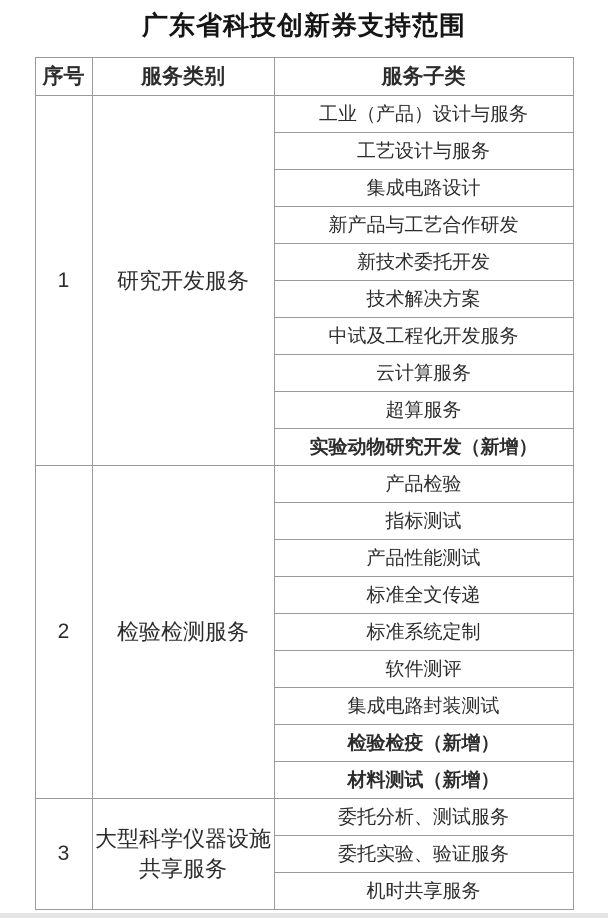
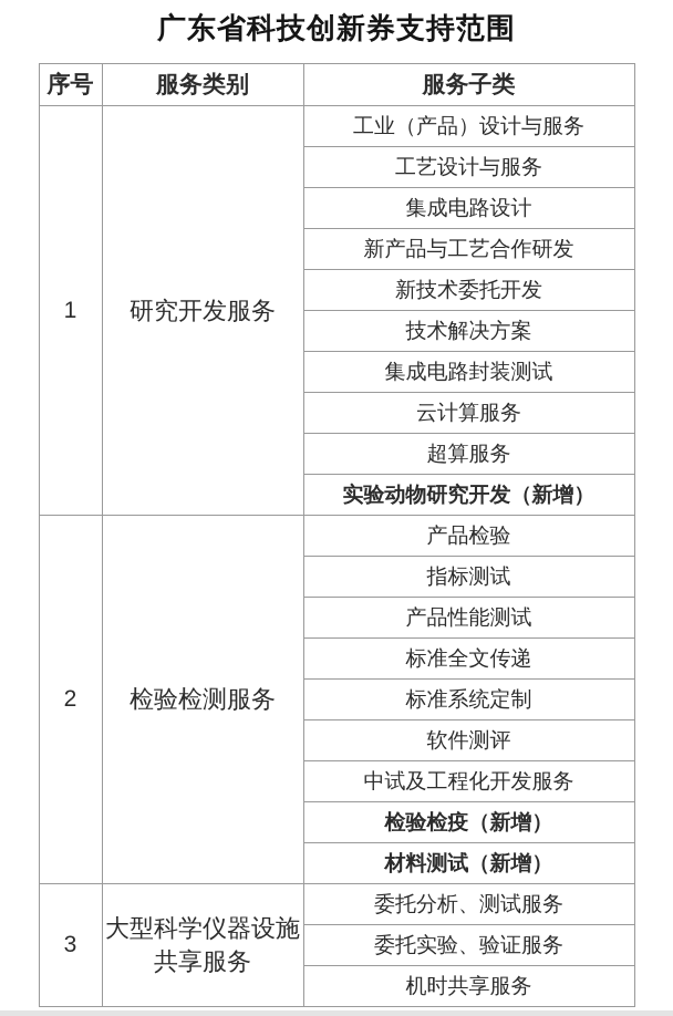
  广东省科技创新券支持范围
  序号	服务类别	服务子类
  1	研究开发服务	工业（产品）设计与服务
  工艺设计与服务
  集成电路设计
  新产品与工艺合作研发
  新技术委托开发
  技术解决方案
- 中试及工程化开发服务
+ 集成电路封装测试
  云计算服务
  超算服务
  实验动物研究开发（新增）
  2	检验检测服务	产品检验
  指标测试
  产品性能测试
  标准全文传递
  标准系统定制
  软件测评
- 集成电路封装测试
+ 中试及工程化开发服务
  检验检疫（新增）
  材料测试（新增）
  3	大型科学仪器设施共享服务	委托分析、测试服务
  委托实验、验证服务
  机时共享服务
